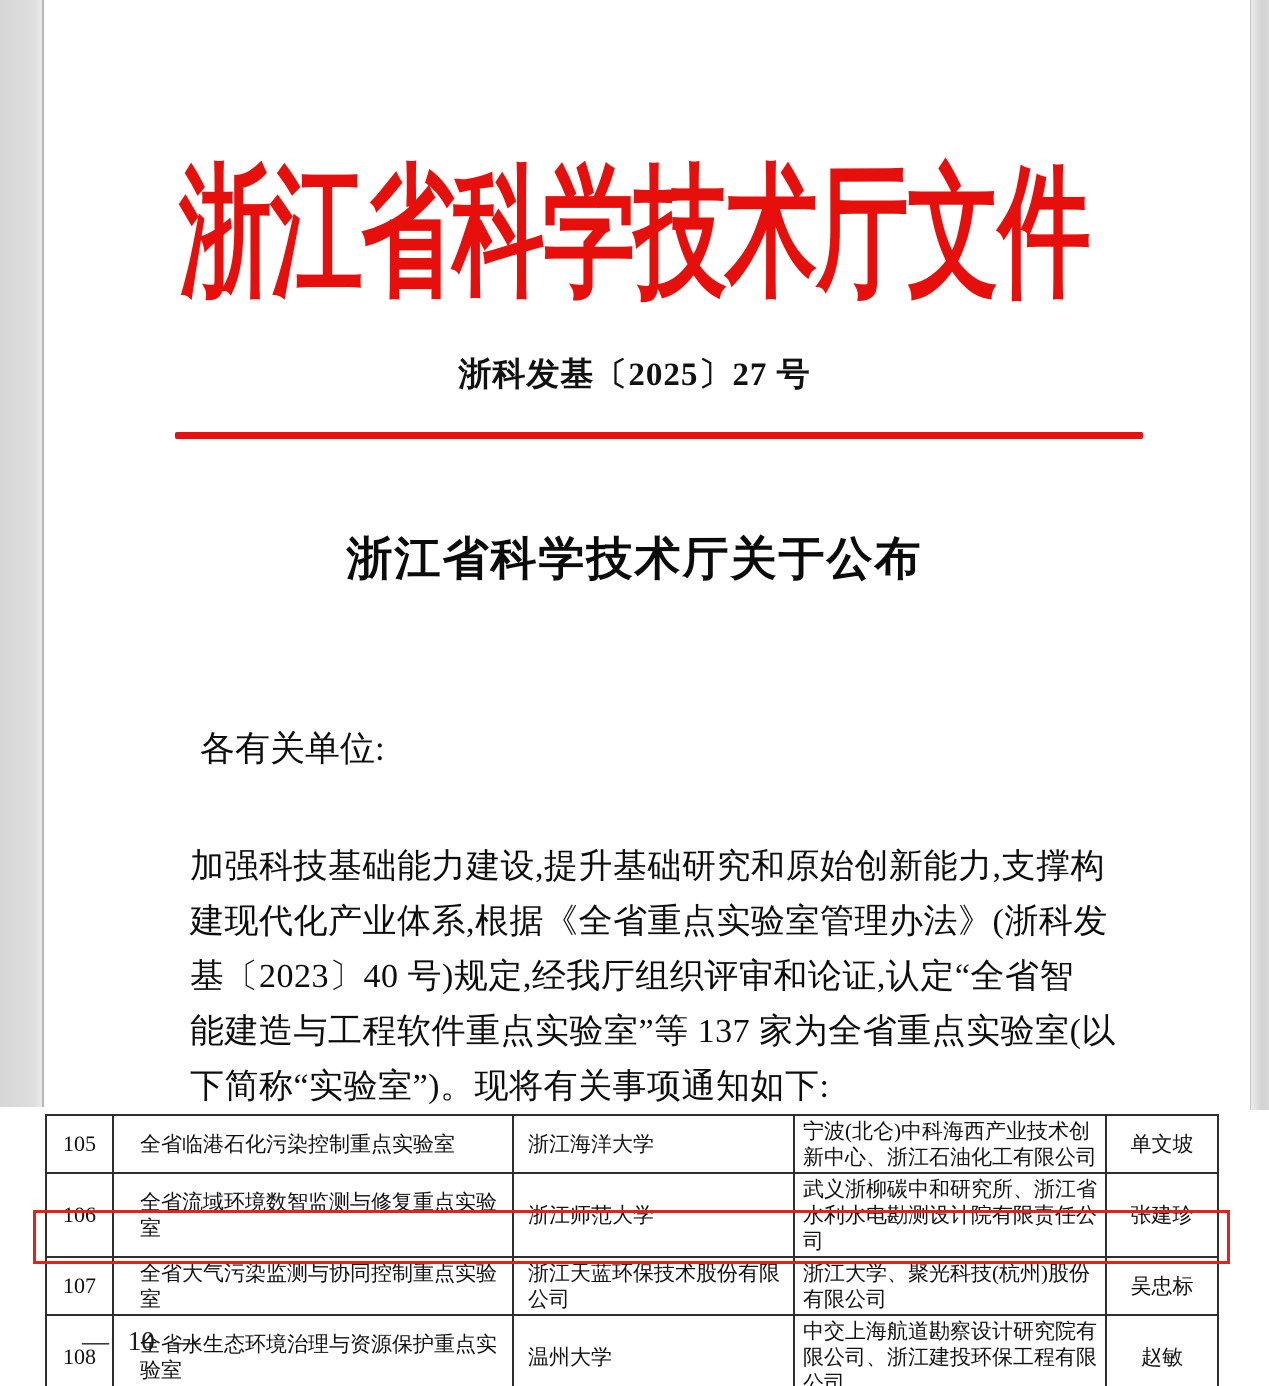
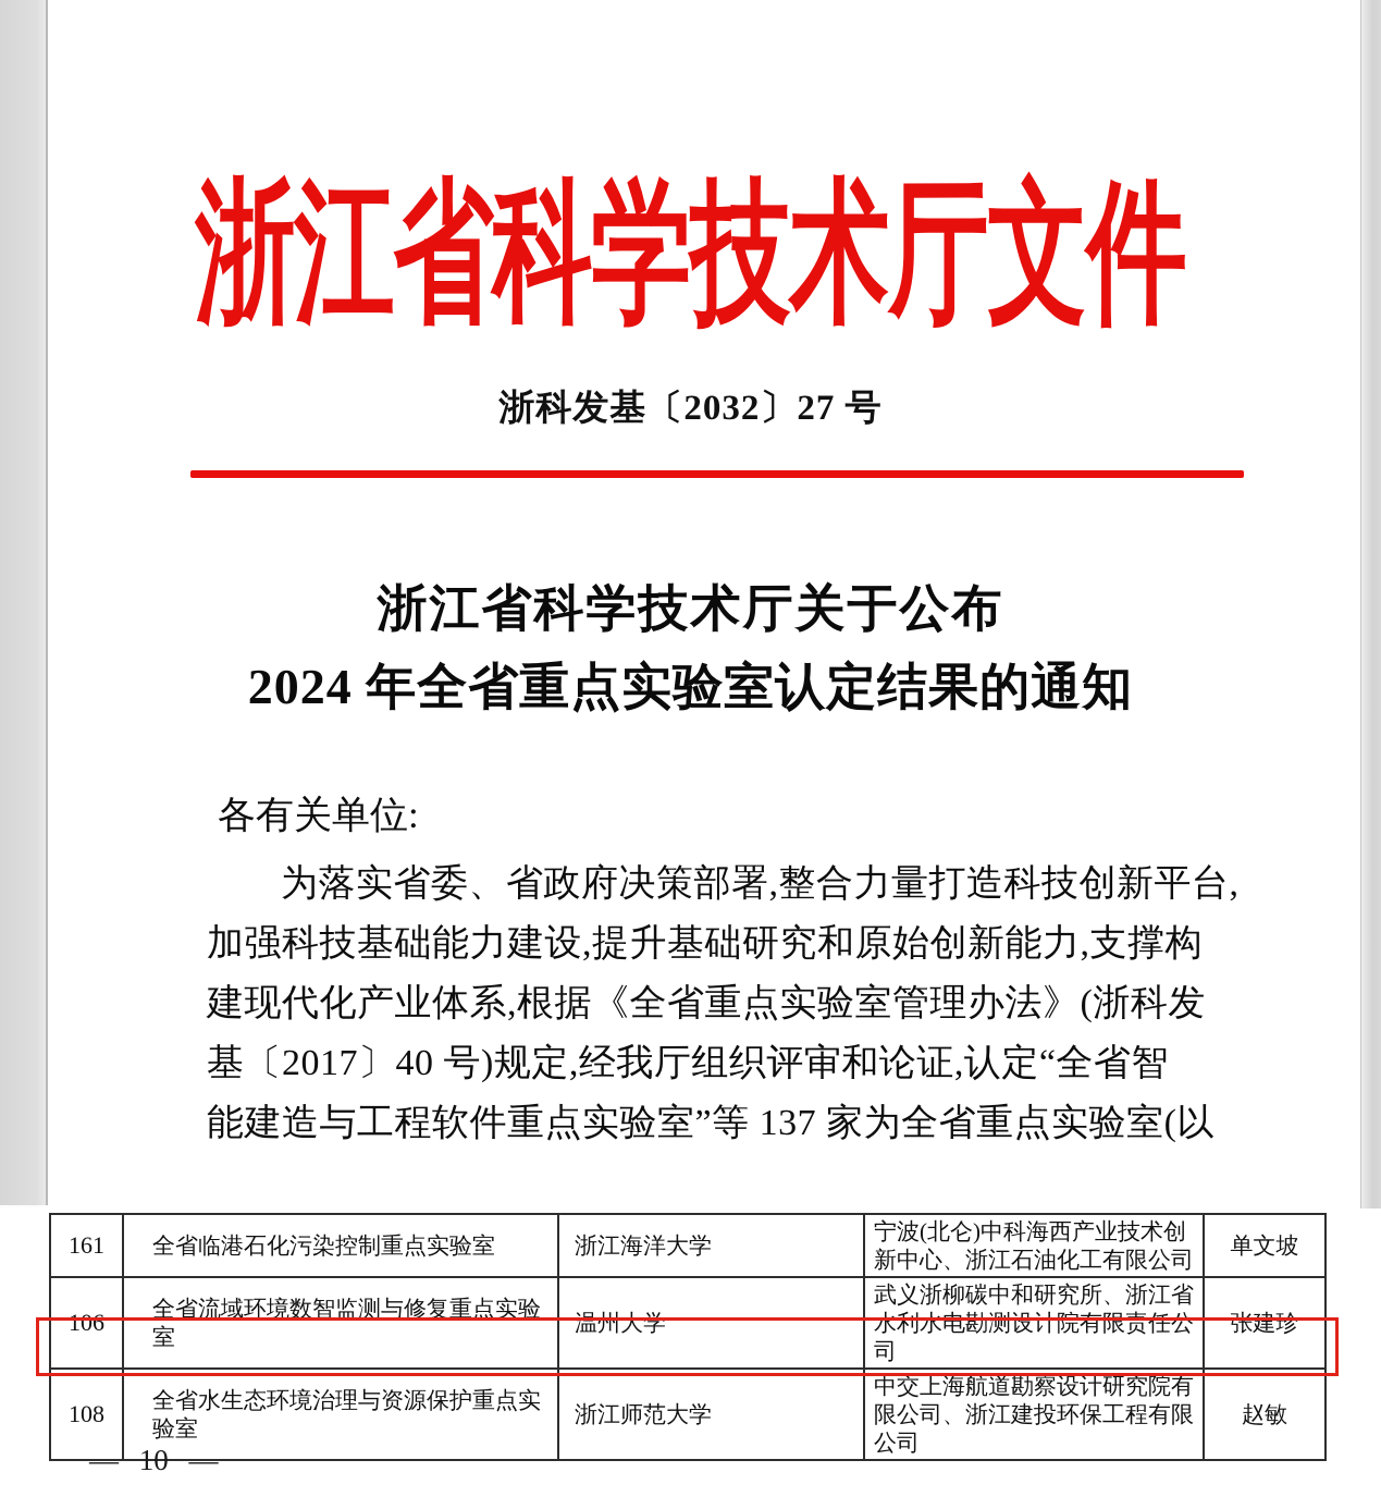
  浙江省科学技术厅文件
- 浙科发基〔2025〕27 号
+ 浙科发基〔2032〕27 号
  浙江省科学技术厅关于公布
+ 2024 年全省重点实验室认定结果的通知
  各有关单位:
+ 为落实省委、省政府决策部署,整合力量打造科技创新平台,
  加强科技基础能力建设,提升基础研究和原始创新能力,支撑构
  建现代化产业体系,根据《全省重点实验室管理办法》(浙科发
- 基〔2023〕40 号)规定,经我厅组织评审和论证,认定“全省智
+ 基〔2017〕40 号)规定,经我厅组织评审和论证,认定“全省智
  能建造与工程软件重点实验室”等 137 家为全省重点实验室(以
- 下简称“实验室”)。现将有关事项通知如下:
- 105	全省临港石化污染控制重点实验室	浙江海洋大学	宁波(北仑)中科海西产业技术创新中心、浙江石油化工有限公司	单文坡
+ 161	全省临港石化污染控制重点实验室	浙江海洋大学	宁波(北仑)中科海西产业技术创新中心、浙江石油化工有限公司	单文坡
- 106	全省流域环境数智监测与修复重点实验室	浙江师范大学	武义浙柳碳中和研究所、浙江省水利水电勘测设计院有限责任公司	张建珍
+ 106	全省流域环境数智监测与修复重点实验室	温州大学	武义浙柳碳中和研究所、浙江省水利水电勘测设计院有限责任公司	张建珍
- 107	全省大气污染监测与协同控制重点实验室	浙江天蓝环保技术股份有限公司	浙江大学、聚光科技(杭州)股份有限公司	吴忠标
- 108	全省水生态环境治理与资源保护重点实验室	温州大学	中交上海航道勘察设计研究院有限公司、浙江建投环保工程有限公司	赵敏
+ 108	全省水生态环境治理与资源保护重点实验室	浙江师范大学	中交上海航道勘察设计研究院有限公司、浙江建投环保工程有限公司	赵敏
  — 10 —
